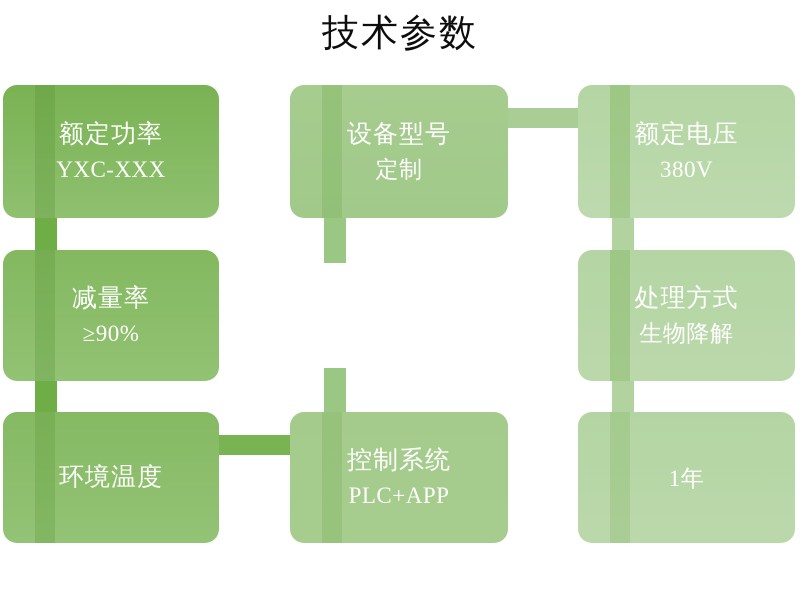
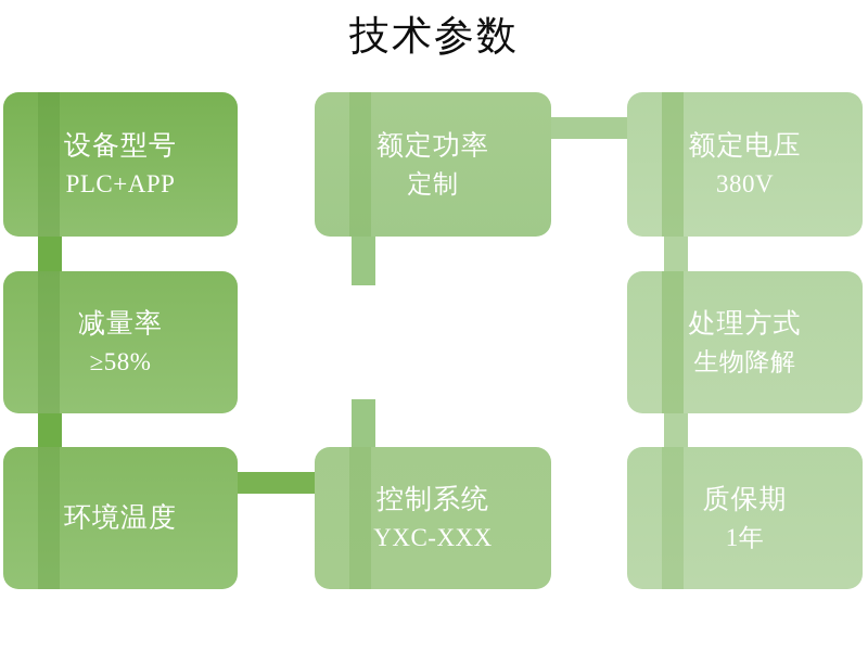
  技术参数
- 额定功率
+ 设备型号
- YXC-XXX
+ PLC+APP
- 设备型号
+ 额定功率
  定制
  额定电压
  380V
  减量率
- ≥90%
+ ≥58%
  处理方式
  生物降解
  环境温度
  控制系统
- PLC+APP
+ YXC-XXX
+ 质保期
  1年
